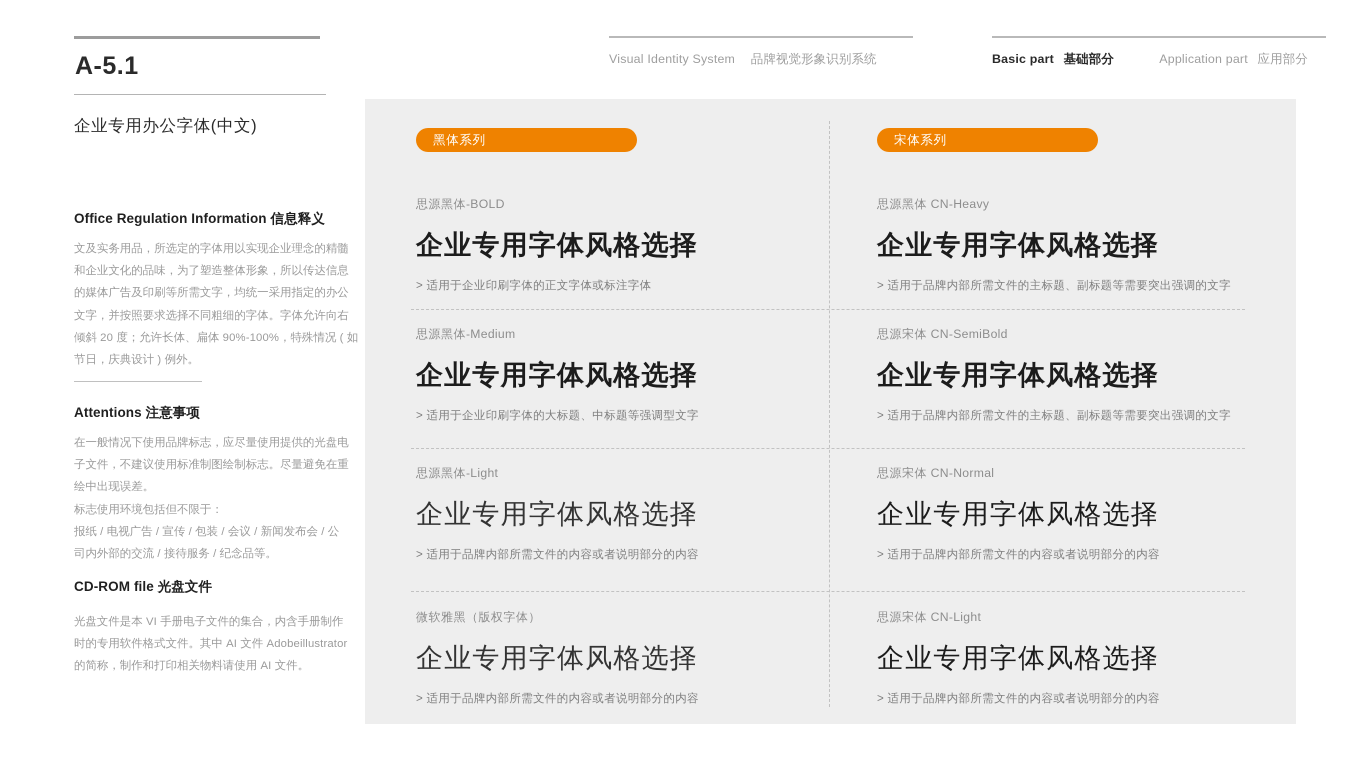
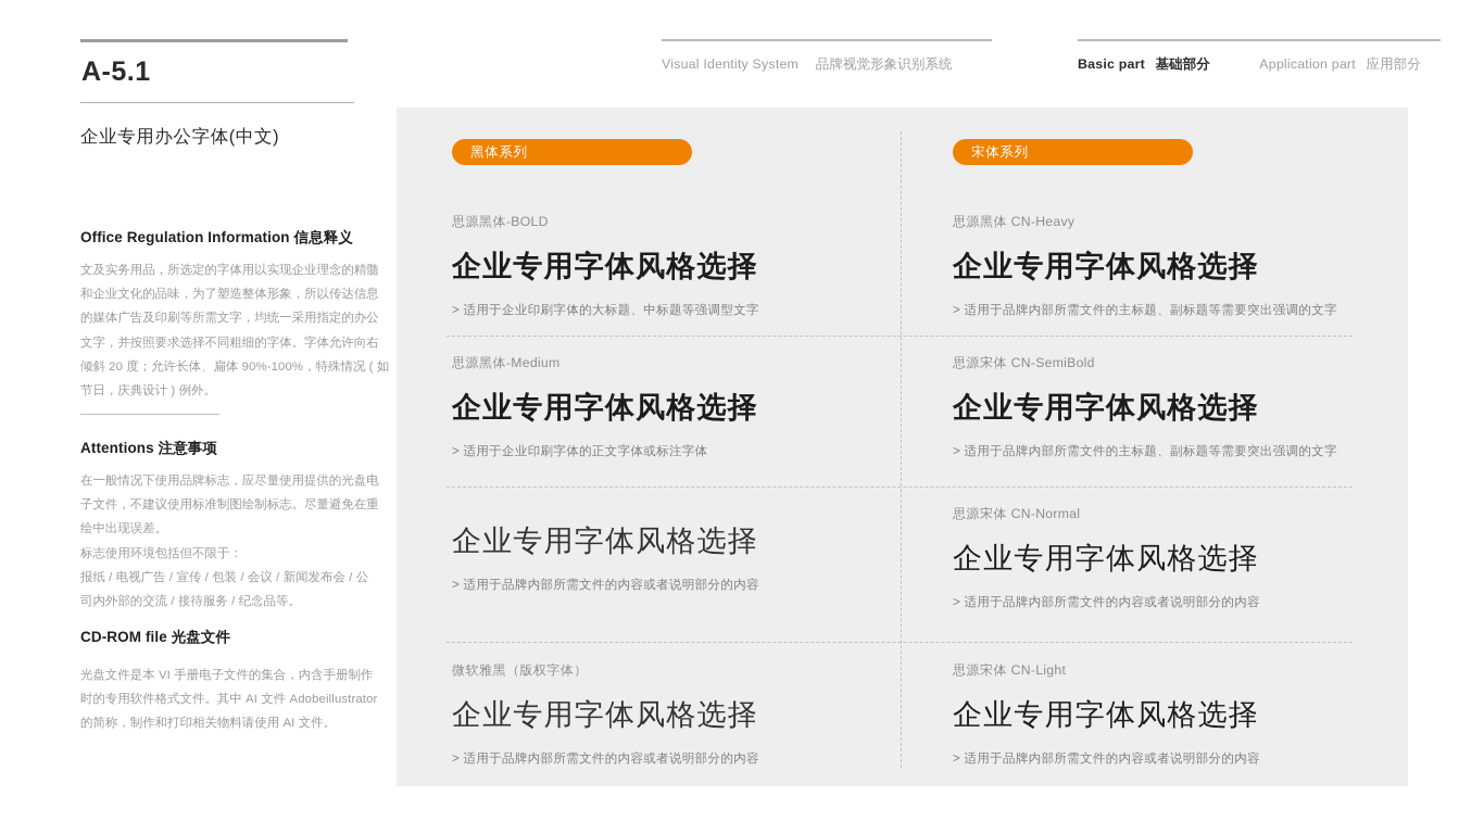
  A-5.1
  企业专用办公字体(中文)
  Office Regulation Information 信息释义
  文及实务用品，所选定的字体用以实现企业理念的精髓
  和企业文化的品味，为了塑造整体形象，所以传达信息
  的媒体广告及印刷等所需文字，均统一采用指定的办公
  文字，并按照要求选择不同粗细的字体。字体允许向右
  倾斜 20 度；允许长体、扁体 90%-100%，特殊情况 ( 如
  节日，庆典设计 ) 例外。
  Attentions 注意事项
  在一般情况下使用品牌标志，应尽量使用提供的光盘电
  子文件，不建议使用标准制图绘制标志。尽量避免在重
  绘中出现误差。
  标志使用环境包括但不限于：
  报纸 / 电视广告 / 宣传 / 包装 / 会议 / 新闻发布会 / 公
  司内外部的交流 / 接待服务 / 纪念品等。
  CD-ROM file 光盘文件
  光盘文件是本 VI 手册电子文件的集合，内含手册制作
  时的专用软件格式文件。其中 AI 文件 Adobeillustrator
  的简称，制作和打印相关物料请使用 AI 文件。
  Visual Identity System 品牌视觉形象识别系统
  Basic part 基础部分 Application part 应用部分
  黑体系列
  宋体系列
  思源黑体-BOLD
  企业专用字体风格选择
- > 适用于企业印刷字体的正文字体或标注字体
+ > 适用于企业印刷字体的大标题、中标题等强调型文字
  思源黑体-Medium
  企业专用字体风格选择
- > 适用于企业印刷字体的大标题、中标题等强调型文字
+ > 适用于企业印刷字体的正文字体或标注字体
- 思源黑体-Light
  企业专用字体风格选择
  > 适用于品牌内部所需文件的内容或者说明部分的内容
  微软雅黑（版权字体）
  企业专用字体风格选择
  > 适用于品牌内部所需文件的内容或者说明部分的内容
  思源黑体 CN-Heavy
  企业专用字体风格选择
  > 适用于品牌内部所需文件的主标题、副标题等需要突出强调的文字
  思源宋体 CN-SemiBold
  企业专用字体风格选择
  > 适用于品牌内部所需文件的主标题、副标题等需要突出强调的文字
  思源宋体 CN-Normal
  企业专用字体风格选择
  > 适用于品牌内部所需文件的内容或者说明部分的内容
  思源宋体 CN-Light
  企业专用字体风格选择
  > 适用于品牌内部所需文件的内容或者说明部分的内容
